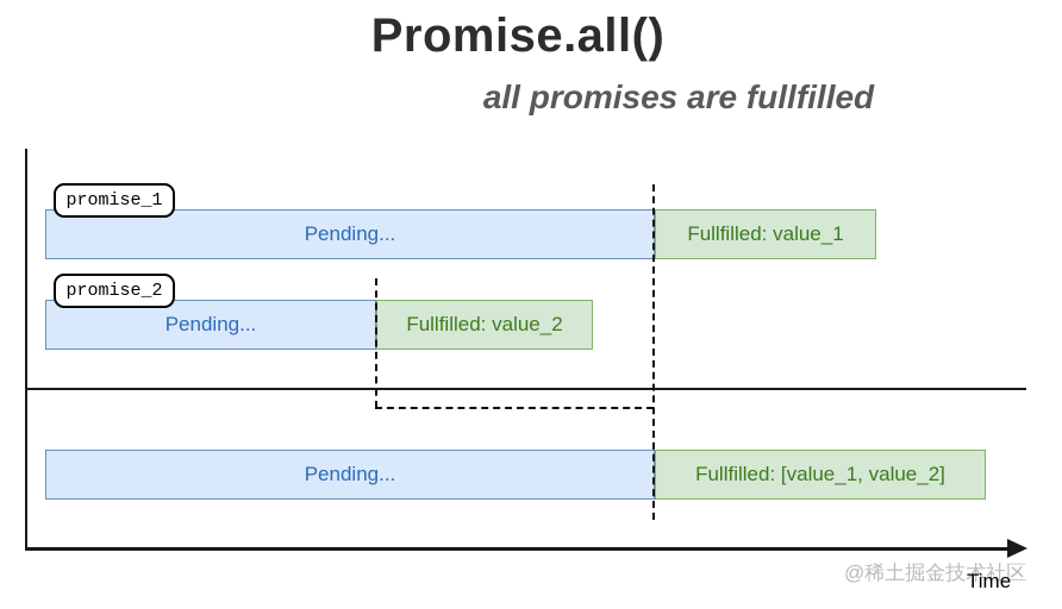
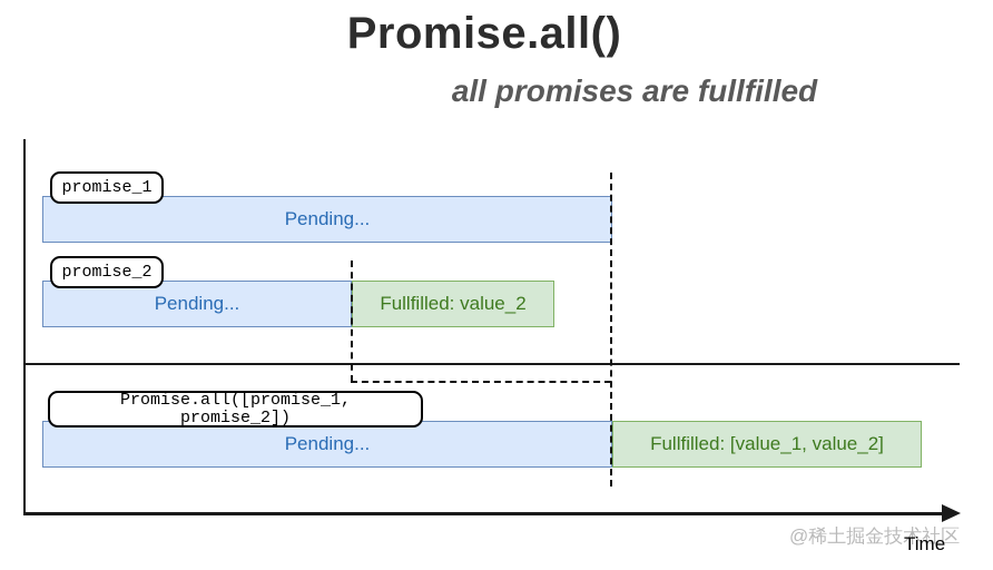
  Promise.all()
  all promises are fullfilled
  @稀土掘金技术社区
  Time
  Pending...
- Fullfilled: value_1
  promise_1
  Pending...
  Fullfilled: value_2
  promise_2
  Pending...
  Fullfilled: [value_1, value_2]
+ Promise.all([promise_1,
+ promise_2])
